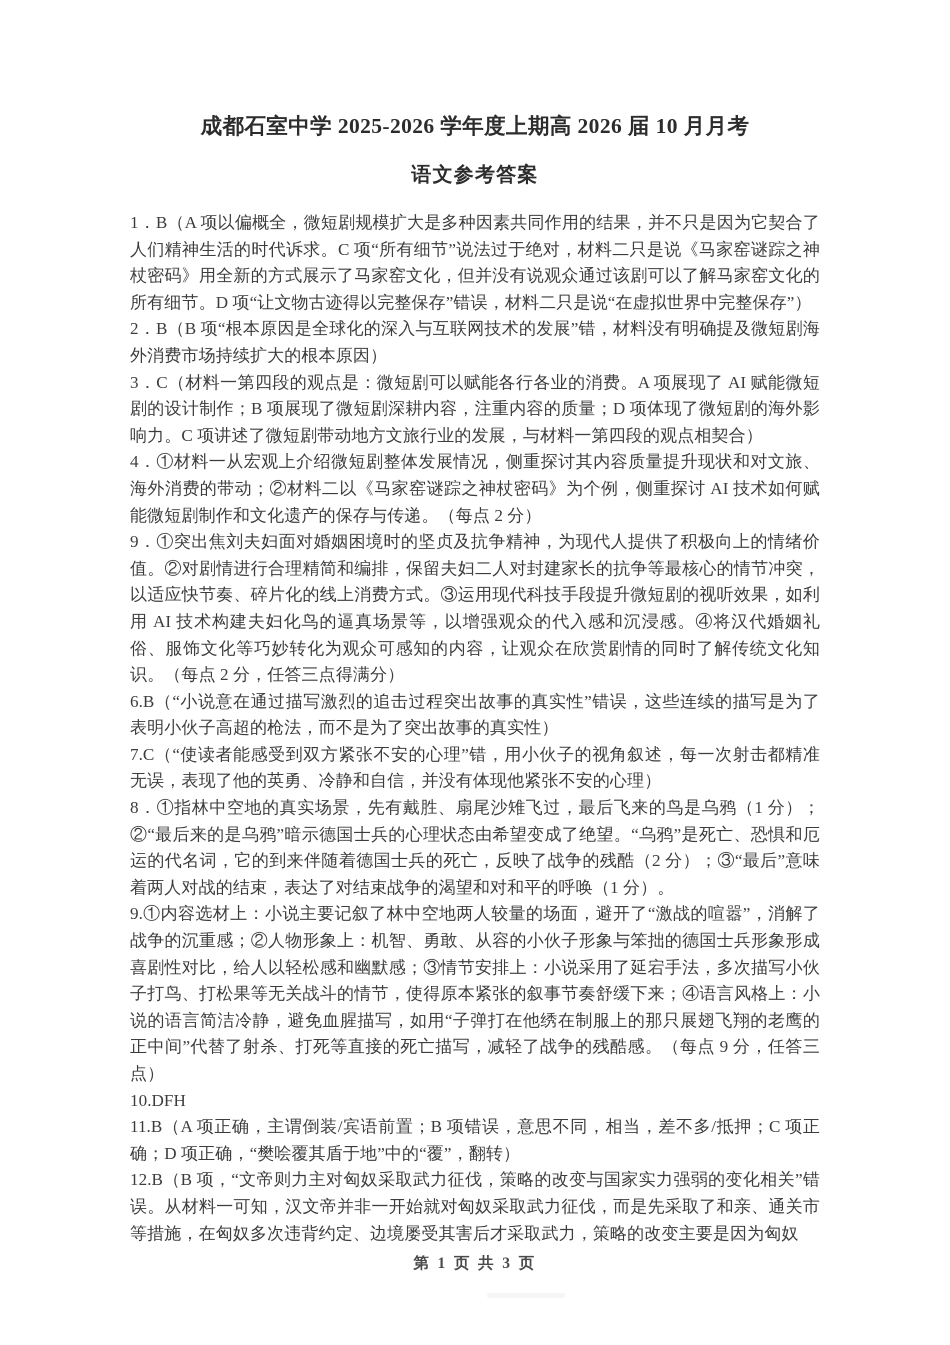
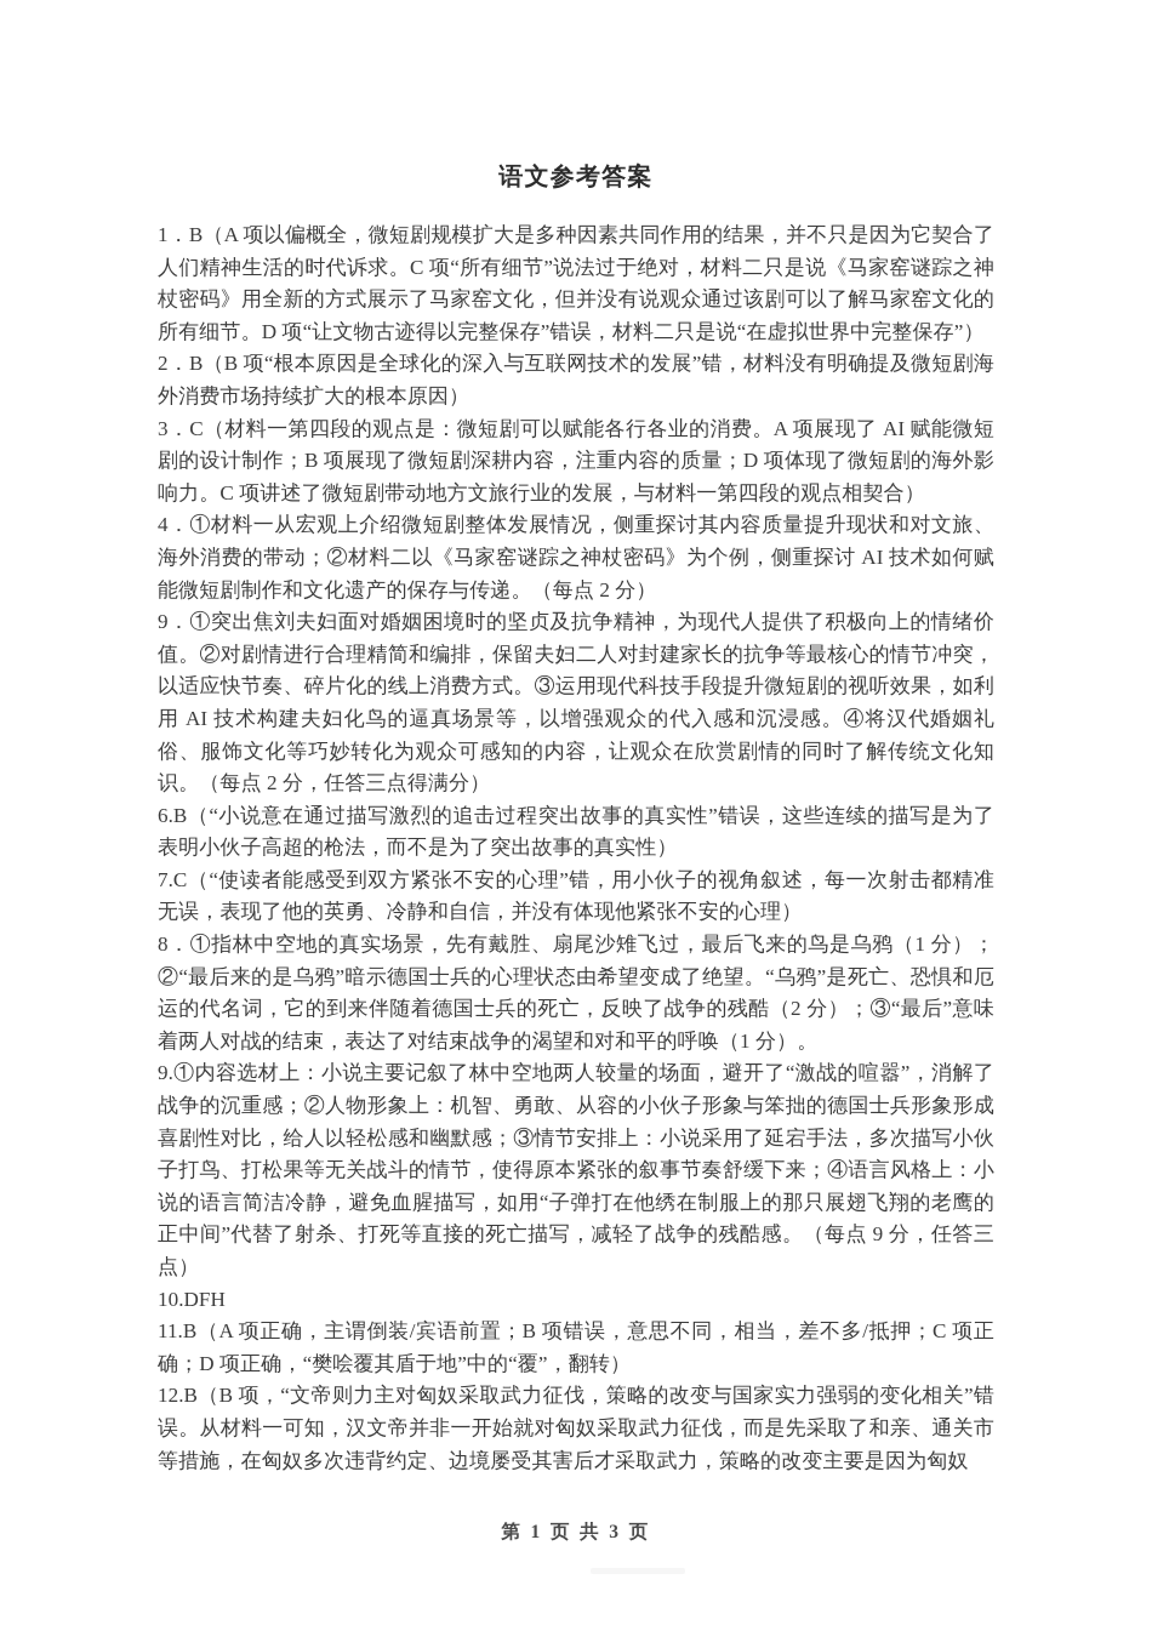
- 成都石室中学 2025-2026 学年度上期高 2026 届 10 月月考
  语文参考答案
  1．B（A 项以偏概全，微短剧规模扩大是多种因素共同作用的结果，并不只是因为它契合了人们精神生活的时代诉求。C 项“所有细节”说法过于绝对，材料二只是说《马家窑谜踪之神杖密码》用全新的方式展示了马家窑文化，但并没有说观众通过该剧可以了解马家窑文化的所有细节。D 项“让文物古迹得以完整保存”错误，材料二只是说“在虚拟世界中完整保存”）
  2．B（B 项“根本原因是全球化的深入与互联网技术的发展”错，材料没有明确提及微短剧海外消费市场持续扩大的根本原因）
  3．C（材料一第四段的观点是：微短剧可以赋能各行各业的消费。A 项展现了 AI 赋能微短剧的设计制作；B 项展现了微短剧深耕内容，注重内容的质量；D 项体现了微短剧的海外影响力。C 项讲述了微短剧带动地方文旅行业的发展，与材料一第四段的观点相契合）
  4．①材料一从宏观上介绍微短剧整体发展情况，侧重探讨其内容质量提升现状和对文旅、海外消费的带动；②材料二以《马家窑谜踪之神杖密码》为个例，侧重探讨 AI 技术如何赋能微短剧制作和文化遗产的保存与传递。（每点 2 分）
  9．①突出焦刘夫妇面对婚姻困境时的坚贞及抗争精神，为现代人提供了积极向上的情绪价值。②对剧情进行合理精简和编排，保留夫妇二人对封建家长的抗争等最核心的情节冲突，以适应快节奏、碎片化的线上消费方式。③运用现代科技手段提升微短剧的视听效果，如利用 AI 技术构建夫妇化鸟的逼真场景等，以增强观众的代入感和沉浸感。④将汉代婚姻礼俗、服饰文化等巧妙转化为观众可感知的内容，让观众在欣赏剧情的同时了解传统文化知识。（每点 2 分，任答三点得满分）
  6.B（“小说意在通过描写激烈的追击过程突出故事的真实性”错误，这些连续的描写是为了表明小伙子高超的枪法，而不是为了突出故事的真实性）
  7.C（“使读者能感受到双方紧张不安的心理”错，用小伙子的视角叙述，每一次射击都精准无误，表现了他的英勇、冷静和自信，并没有体现他紧张不安的心理）
  8．①指林中空地的真实场景，先有戴胜、扇尾沙雉飞过，最后飞来的鸟是乌鸦（1 分）；②“最后来的是乌鸦”暗示德国士兵的心理状态由希望变成了绝望。“乌鸦”是死亡、恐惧和厄运的代名词，它的到来伴随着德国士兵的死亡，反映了战争的残酷（2 分）；③“最后”意味着两人对战的结束，表达了对结束战争的渴望和对和平的呼唤（1 分）。
  9.①内容选材上：小说主要记叙了林中空地两人较量的场面，避开了“激战的喧嚣”，消解了战争的沉重感；②人物形象上：机智、勇敢、从容的小伙子形象与笨拙的德国士兵形象形成喜剧性对比，给人以轻松感和幽默感；③情节安排上：小说采用了延宕手法，多次描写小伙子打鸟、打松果等无关战斗的情节，使得原本紧张的叙事节奏舒缓下来；④语言风格上：小说的语言简洁冷静，避免血腥描写，如用“子弹打在他绣在制服上的那只展翅飞翔的老鹰的正中间”代替了射杀、打死等直接的死亡描写，减轻了战争的残酷感。（每点 9 分，任答三点）
  10.DFH
  11.B（A 项正确，主谓倒装/宾语前置；B 项错误，意思不同，相当，差不多/抵押；C 项正确；D 项正确，“樊哙覆其盾于地”中的“覆”，翻转）
  12.B（B 项，“文帝则力主对匈奴采取武力征伐，策略的改变与国家实力强弱的变化相关”错误。从材料一可知，汉文帝并非一开始就对匈奴采取武力征伐，而是先采取了和亲、通关市等措施，在匈奴多次违背约定、边境屡受其害后才采取武力，策略的改变主要是因为匈奴
  第 1 页 共 3 页
